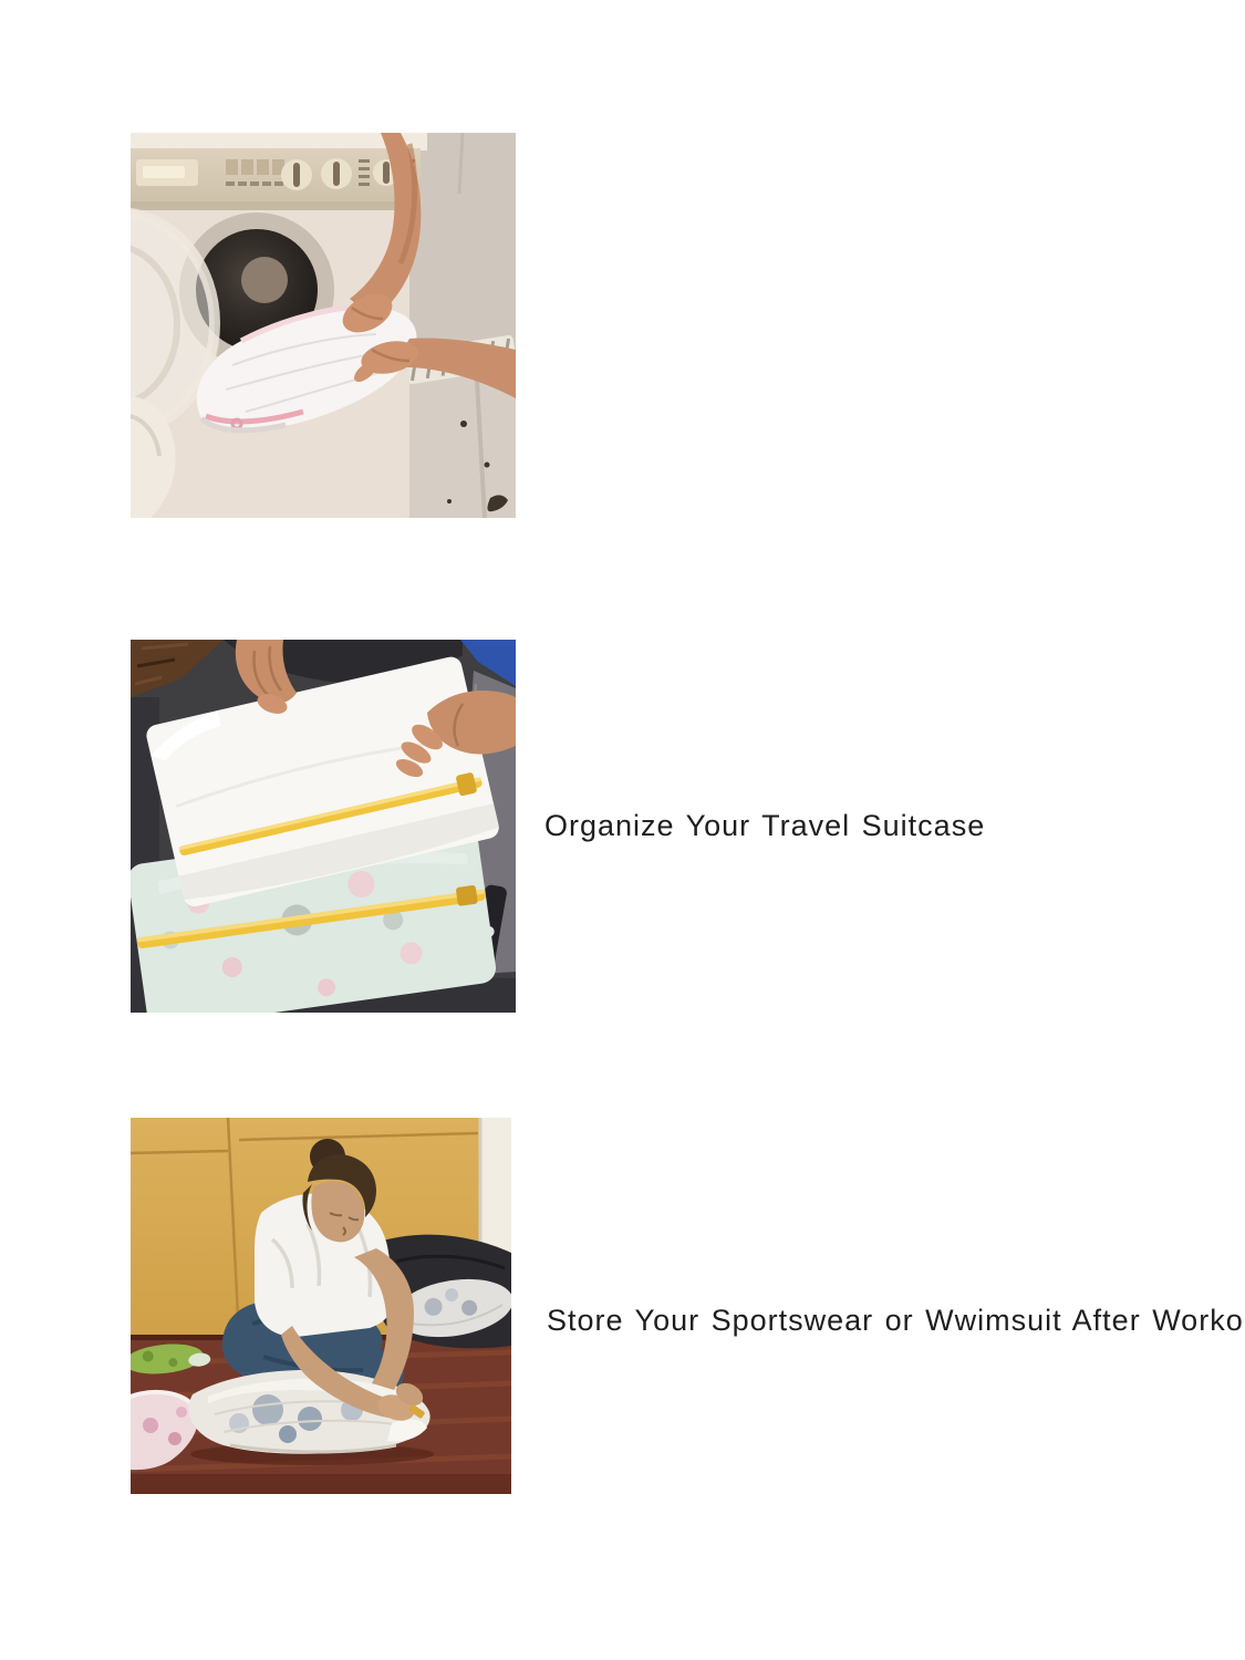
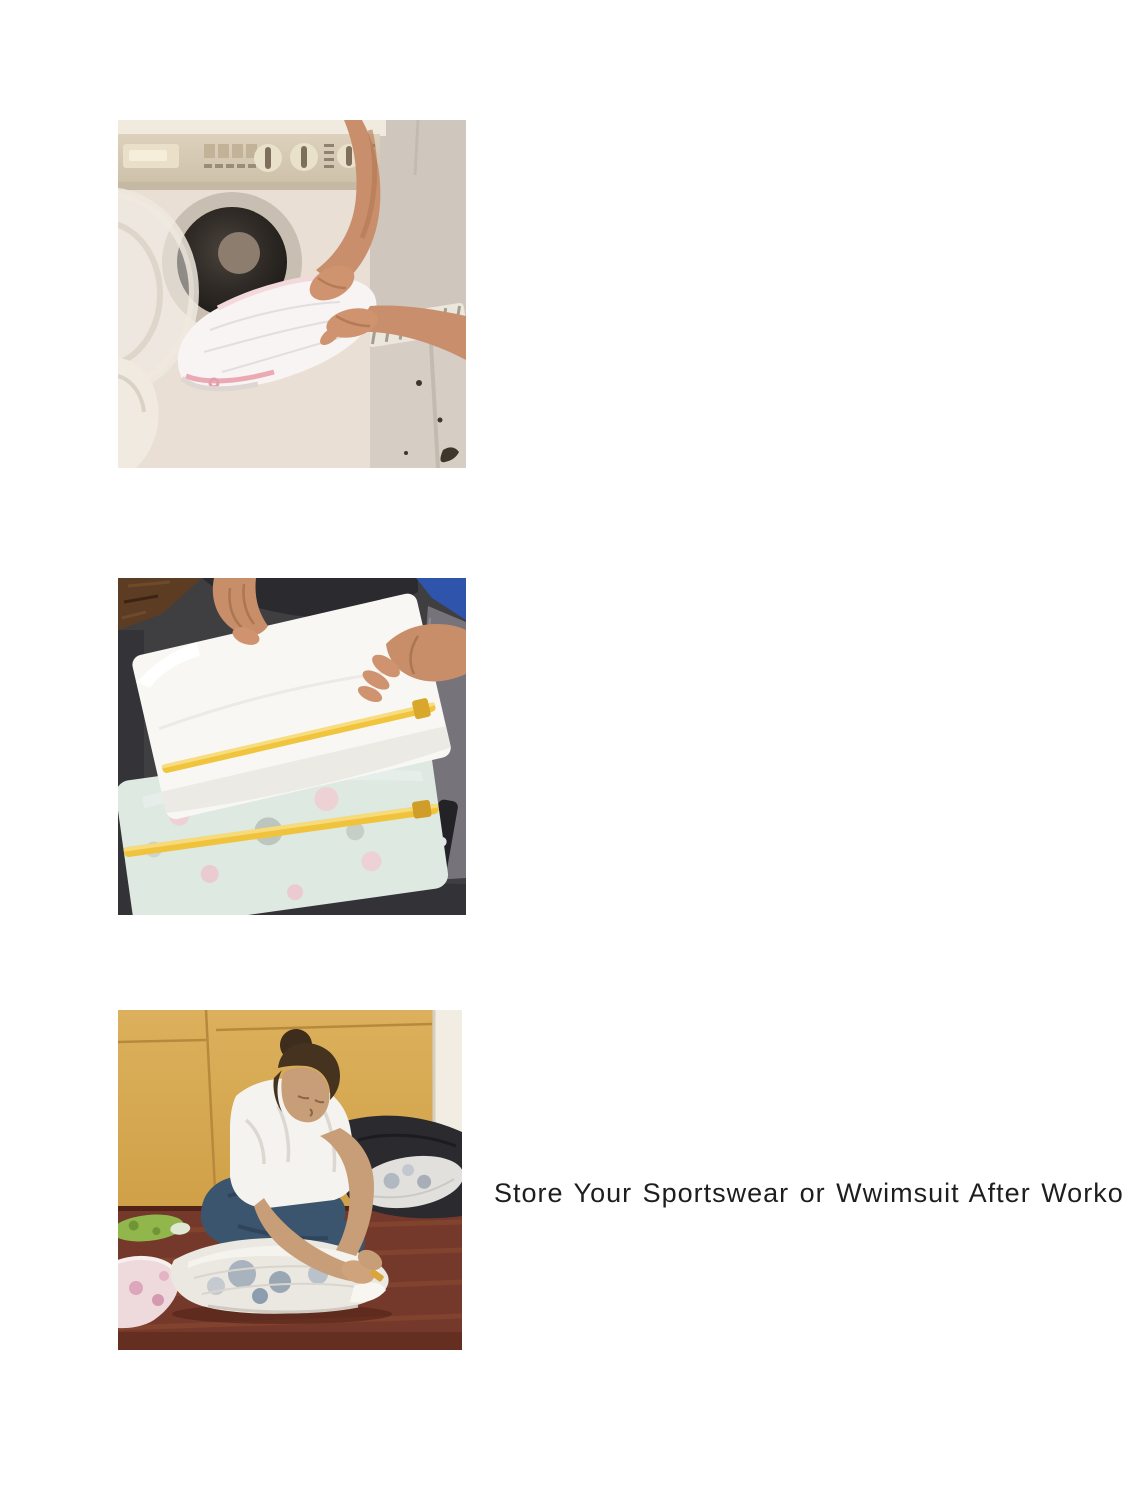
- Organize Your Travel Suitcase
  Store Your Sportswear or Wwimsuit After Worko
